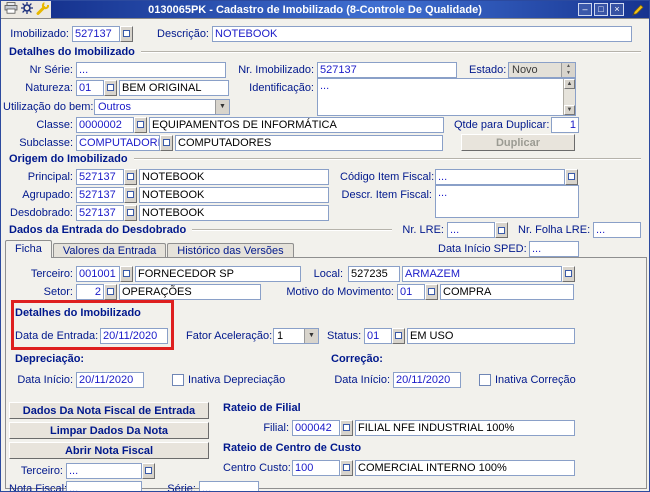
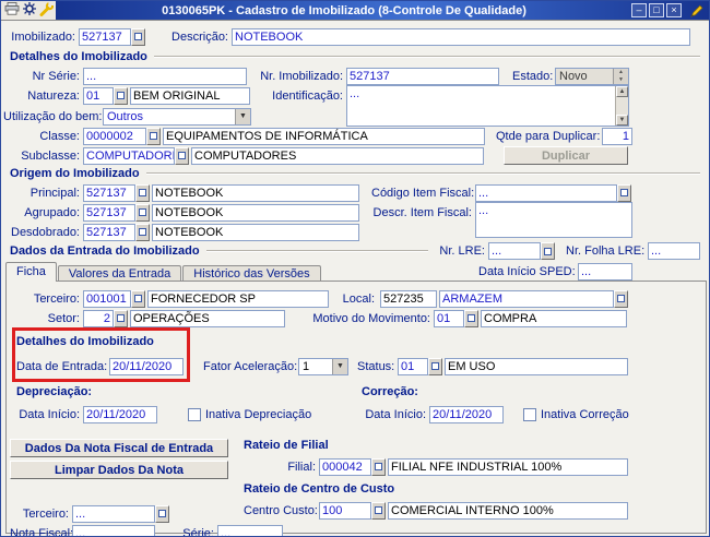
  0130065PK - Cadastro de Imobilizado (8-Controle De Qualidade)
  –
  □
  ×
  Imobilizado:
  527137
  Descrição:
  NOTEBOOK
  Detalhes do Imobilizado
  Nr Série:
  ...
  Nr. Imobilizado:
  527137
  Estado:
  Novo
  Natureza:
  01
  BEM ORIGINAL
  Identificação:
  ...
  Utilização do bem:
  Outros
  Classe:
  0000002
  EQUIPAMENTOS DE INFORMÁTICA
  Qtde para Duplicar:
  1
  Subclasse:
  COMPUTADOR
  COMPUTADORES
  Duplicar
  Origem do Imobilizado
  Principal:
  527137
  NOTEBOOK
  Código Item Fiscal:
  ...
  Agrupado:
  527137
  NOTEBOOK
  Descr. Item Fiscal:
  ...
  Desdobrado:
  527137
  NOTEBOOK
- Dados da Entrada do Desdobrado
+ Dados da Entrada do Imobilizado
  Nr. LRE:
  ...
  Nr. Folha LRE:
  ...
  Ficha
  Valores da Entrada
  Histórico das Versões
  Data Início SPED:
  ...
  Terceiro:
  001001
  FORNECEDOR SP
  Local:
  527235
  ARMAZEM
  Setor:
  2
  OPERAÇÕES
  Motivo do Movimento:
  01
  COMPRA
  Detalhes do Imobilizado
  Data de Entrada:
  20/11/2020
  Fator Aceleração:
  1
  Status:
  01
  EM USO
  Depreciação:
  Correção:
  Data Início:
  20/11/2020
  Inativa Depreciação
  Data Início:
  20/11/2020
  Inativa Correção
  Dados Da Nota Fiscal de Entrada
  Limpar Dados Da Nota
- Abrir Nota Fiscal
  Rateio de Filial
  Filial:
  000042
  FILIAL NFE INDUSTRIAL 100%
  Rateio de Centro de Custo
  Centro Custo:
  100
  COMERCIAL INTERNO 100%
  Terceiro:
  ...
  Nota Fiscal
  ...
  Série:
  ...
